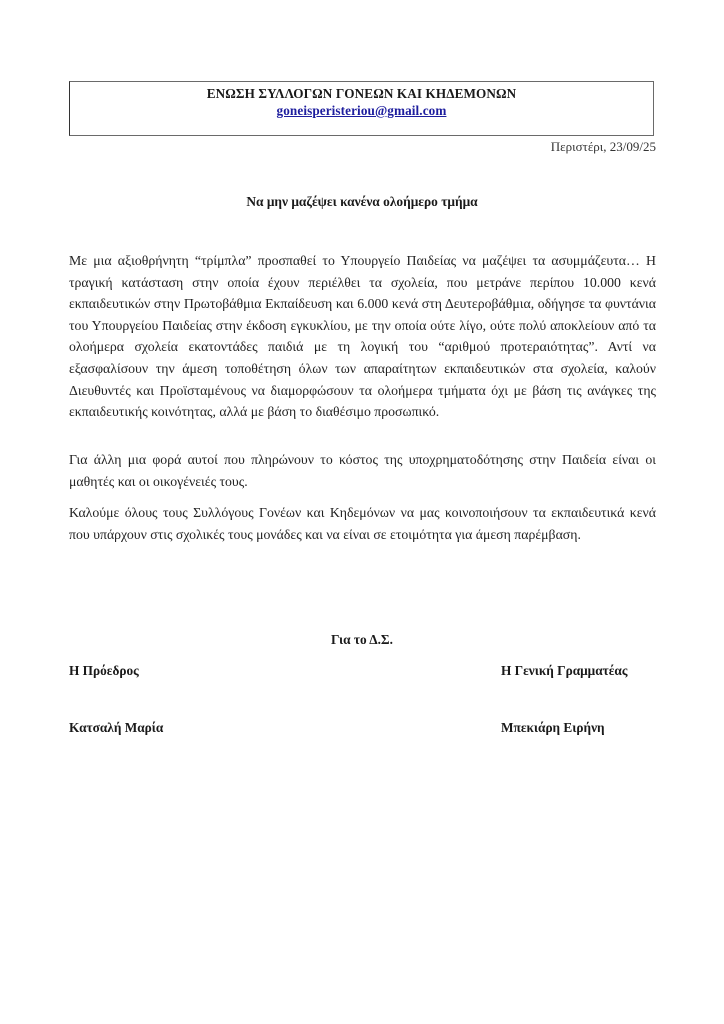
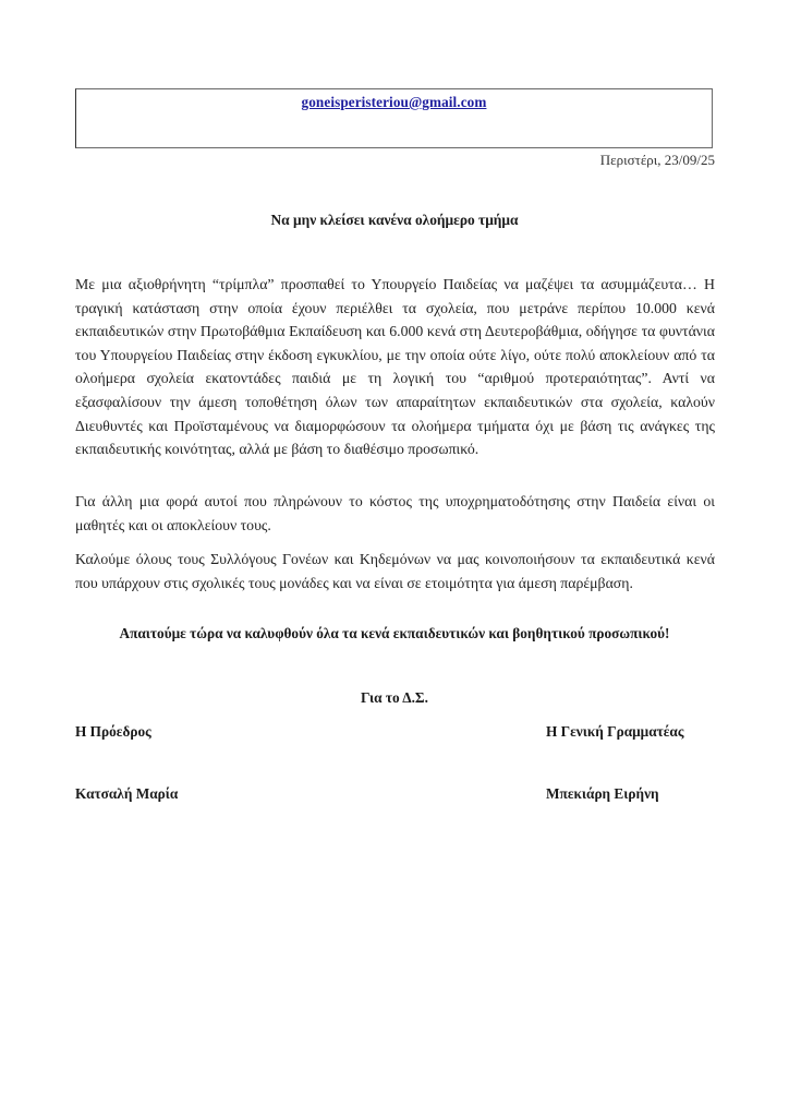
- ΕΝΩΣΗ ΣΥΛΛΟΓΩΝ ΓΟΝΕΩΝ ΚΑΙ ΚΗΔΕΜΟΝΩΝ
  goneisperisteriou@gmail.com
  Περιστέρι, 23/09/25
- Να μην μαζέψει κανένα ολοήμερο τμήμα
+ Να μην κλείσει κανένα ολοήμερο τμήμα
  Με μια αξιοθρήνητη “τρίμπλα” προσπαθεί το Υπουργείο Παιδείας να μαζέψει τα ασυμμάζευτα… Η τραγική κατάσταση στην οποία έχουν περιέλθει τα σχολεία, που μετράνε περίπου 10.000 κενά εκπαιδευτικών στην Πρωτοβάθμια Εκπαίδευση και 6.000 κενά στη Δευτεροβάθμια, οδήγησε τα φυντάνια του Υπουργείου Παιδείας στην έκδοση εγκυκλίου, με την οποία ούτε λίγο, ούτε πολύ αποκλείουν από τα ολοήμερα σχολεία εκατοντάδες παιδιά με τη λογική του “αριθμού προτεραιότητας”. Αντί να εξασφαλίσουν την άμεση τοποθέτηση όλων των απαραίτητων εκπαιδευτικών στα σχολεία, καλούν Διευθυντές και Προϊσταμένους να διαμορφώσουν τα ολοήμερα τμήματα όχι με βάση τις ανάγκες της εκπαιδευτικής κοινότητας, αλλά με βάση το διαθέσιμο προσωπικό.
- Για άλλη μια φορά αυτοί που πληρώνουν το κόστος της υποχρηματοδότησης στην Παιδεία είναι οι μαθητές και οι οικογένειές τους.
+ Για άλλη μια φορά αυτοί που πληρώνουν το κόστος της υποχρηματοδότησης στην Παιδεία είναι οι μαθητές και οι αποκλείουν τους.
  Καλούμε όλους τους Συλλόγους Γονέων και Κηδεμόνων να μας κοινοποιήσουν τα εκπαιδευτικά κενά που υπάρχουν στις σχολικές τους μονάδες και να είναι σε ετοιμότητα για άμεση παρέμβαση.
+ Απαιτούμε τώρα να καλυφθούν όλα τα κενά εκπαιδευτικών και βοηθητικού προσωπικού!
  Για το Δ.Σ.
  Η Πρόεδρος
  Η Γενική Γραμματέας
  Κατσαλή Μαρία
  Μπεκιάρη Ειρήνη
